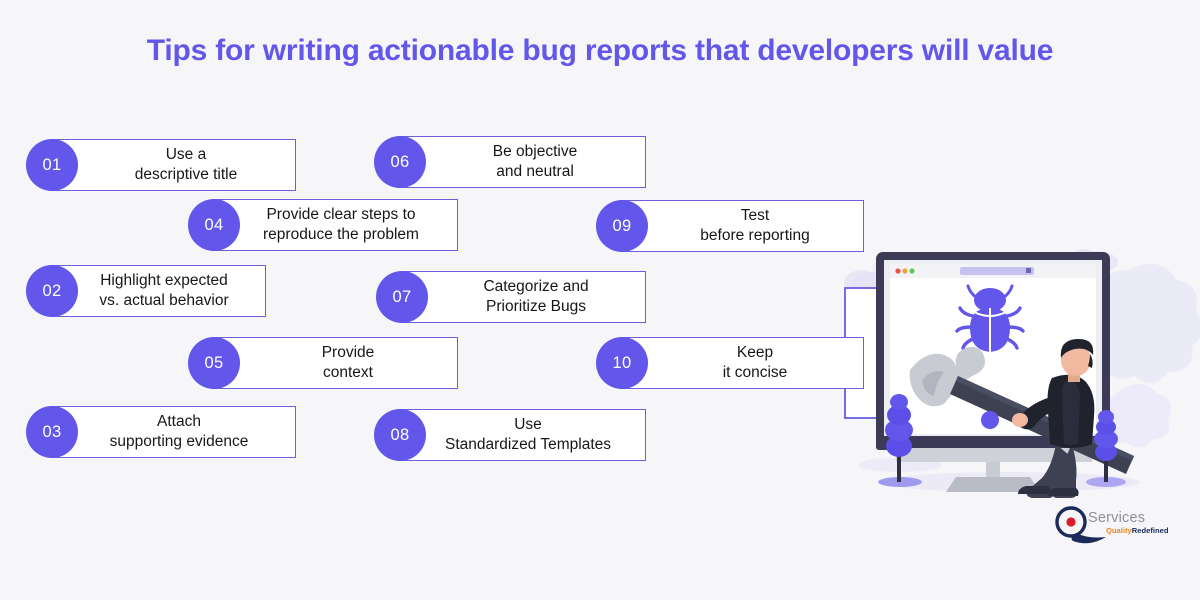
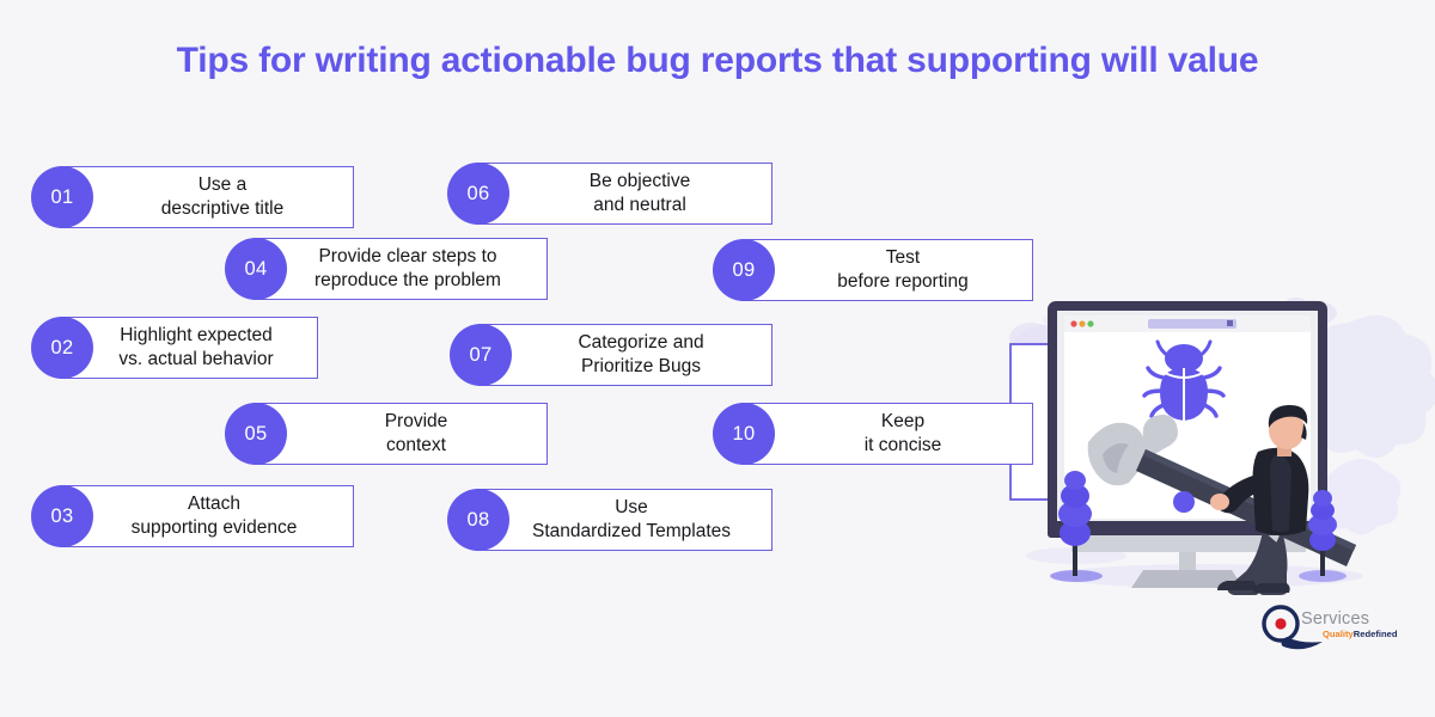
- Tips for writing actionable bug reports that developers will value
+ Tips for writing actionable bug reports that supporting will value
  Use a
  descriptive title
  01
  Be objective
  and neutral
  06
  Provide clear steps to
  reproduce the problem
  04
  Test
  before reporting
  09
  Highlight expected
  vs. actual behavior
  02
  Categorize and
  Prioritize Bugs
  07
  Provide
  context
  05
  Keep
  it concise
  10
  Attach
  supporting evidence
  03
  Use
  Standardized Templates
  08
  Services
  QualityRedefined
